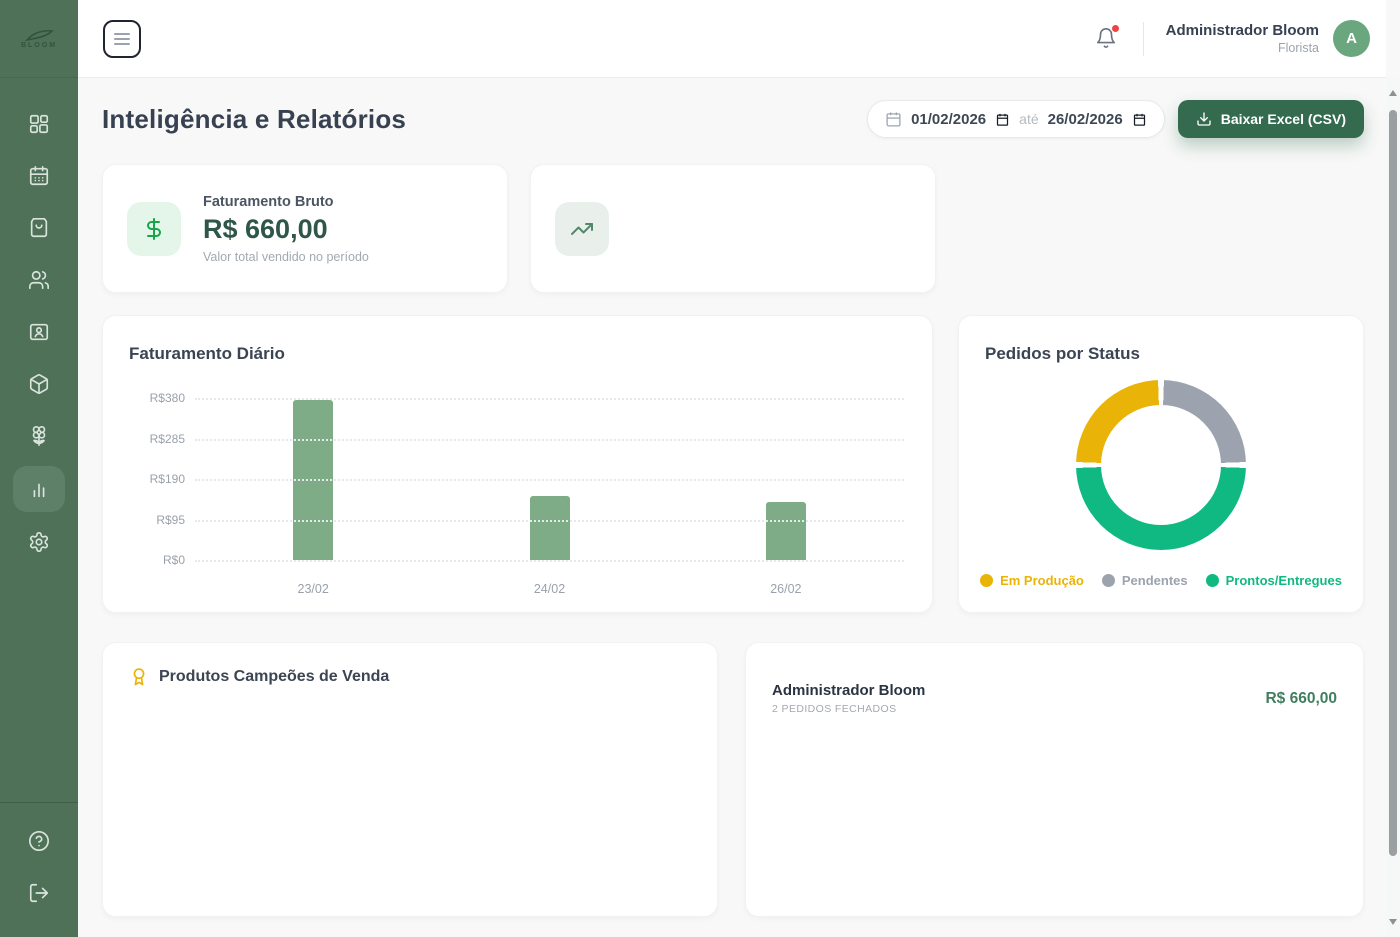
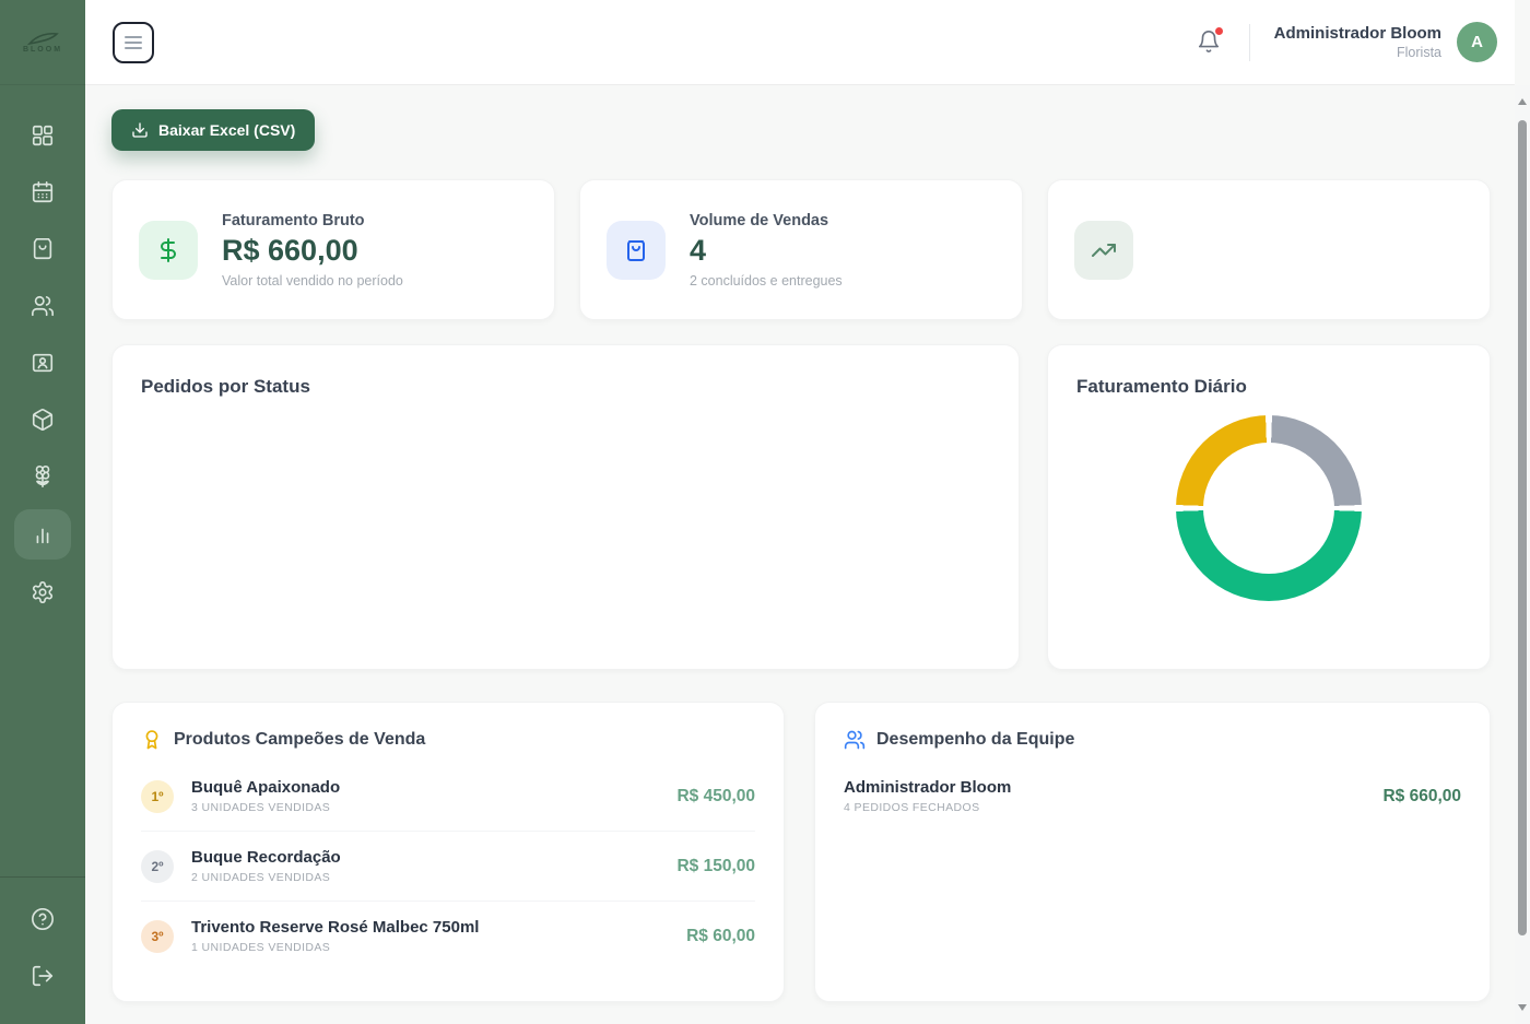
  Administrador Bloom
  Florista
  A
- Inteligência e Relatórios
- 01/02/2026
- até
- 26/02/2026
  Baixar Excel (CSV)
  Faturamento Bruto
  R$ 660,00
  Valor total vendido no período
+ Volume de Vendas
+ 4
+ 2 concluídos e entregues
- Faturamento Diário
+ Pedidos por Status
- 23/02
- 24/02
- 26/02
- R$0
- R$95
- R$190
- R$285
- R$380
- Pedidos por Status
+ Faturamento Diário
- Em Produção
- Pendentes
- Prontos/Entregues
  Produtos Campeões de Venda
+ 1º
+ Buquê Apaixonado
+ 3 UNIDADES VENDIDAS
+ R$ 450,00
+ 2º
+ Buque Recordação
+ 2 UNIDADES VENDIDAS
+ R$ 150,00
+ 3º
+ Trivento Reserve Rosé Malbec 750ml
+ 1 UNIDADES VENDIDAS
+ R$ 60,00
+ Desempenho da Equipe
  Administrador Bloom
- 2 PEDIDOS FECHADOS
+ 4 PEDIDOS FECHADOS
  R$ 660,00
